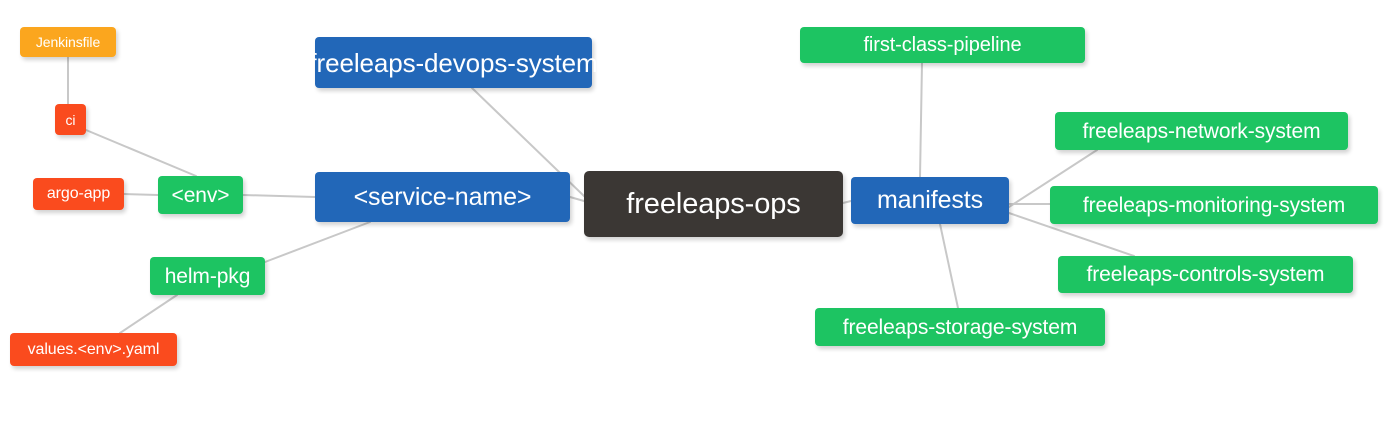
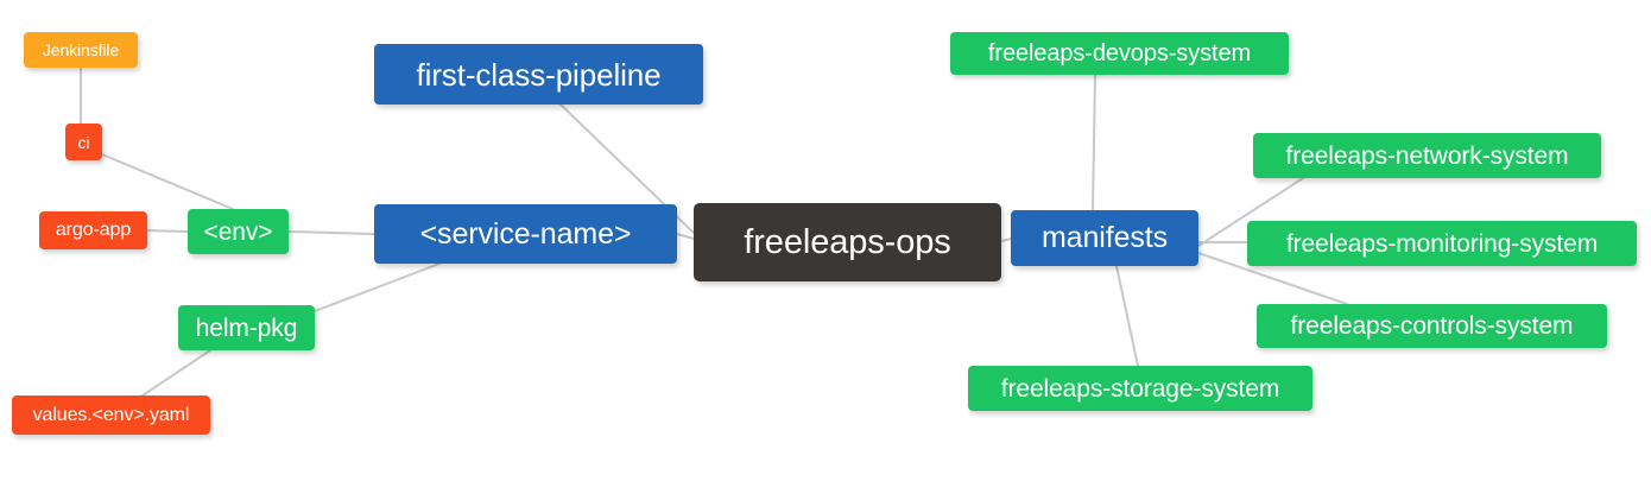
  freeleaps-ops
- freeleaps-devops-system
+ first-class-pipeline
  <service-name>
  manifests
  <env>
  helm-pkg
  Jenkinsfile
  ci
  argo-app
  values.<env>.yaml
- first-class-pipeline
+ freeleaps-devops-system
  freeleaps-network-system
  freeleaps-monitoring-system
  freeleaps-controls-system
  freeleaps-storage-system
